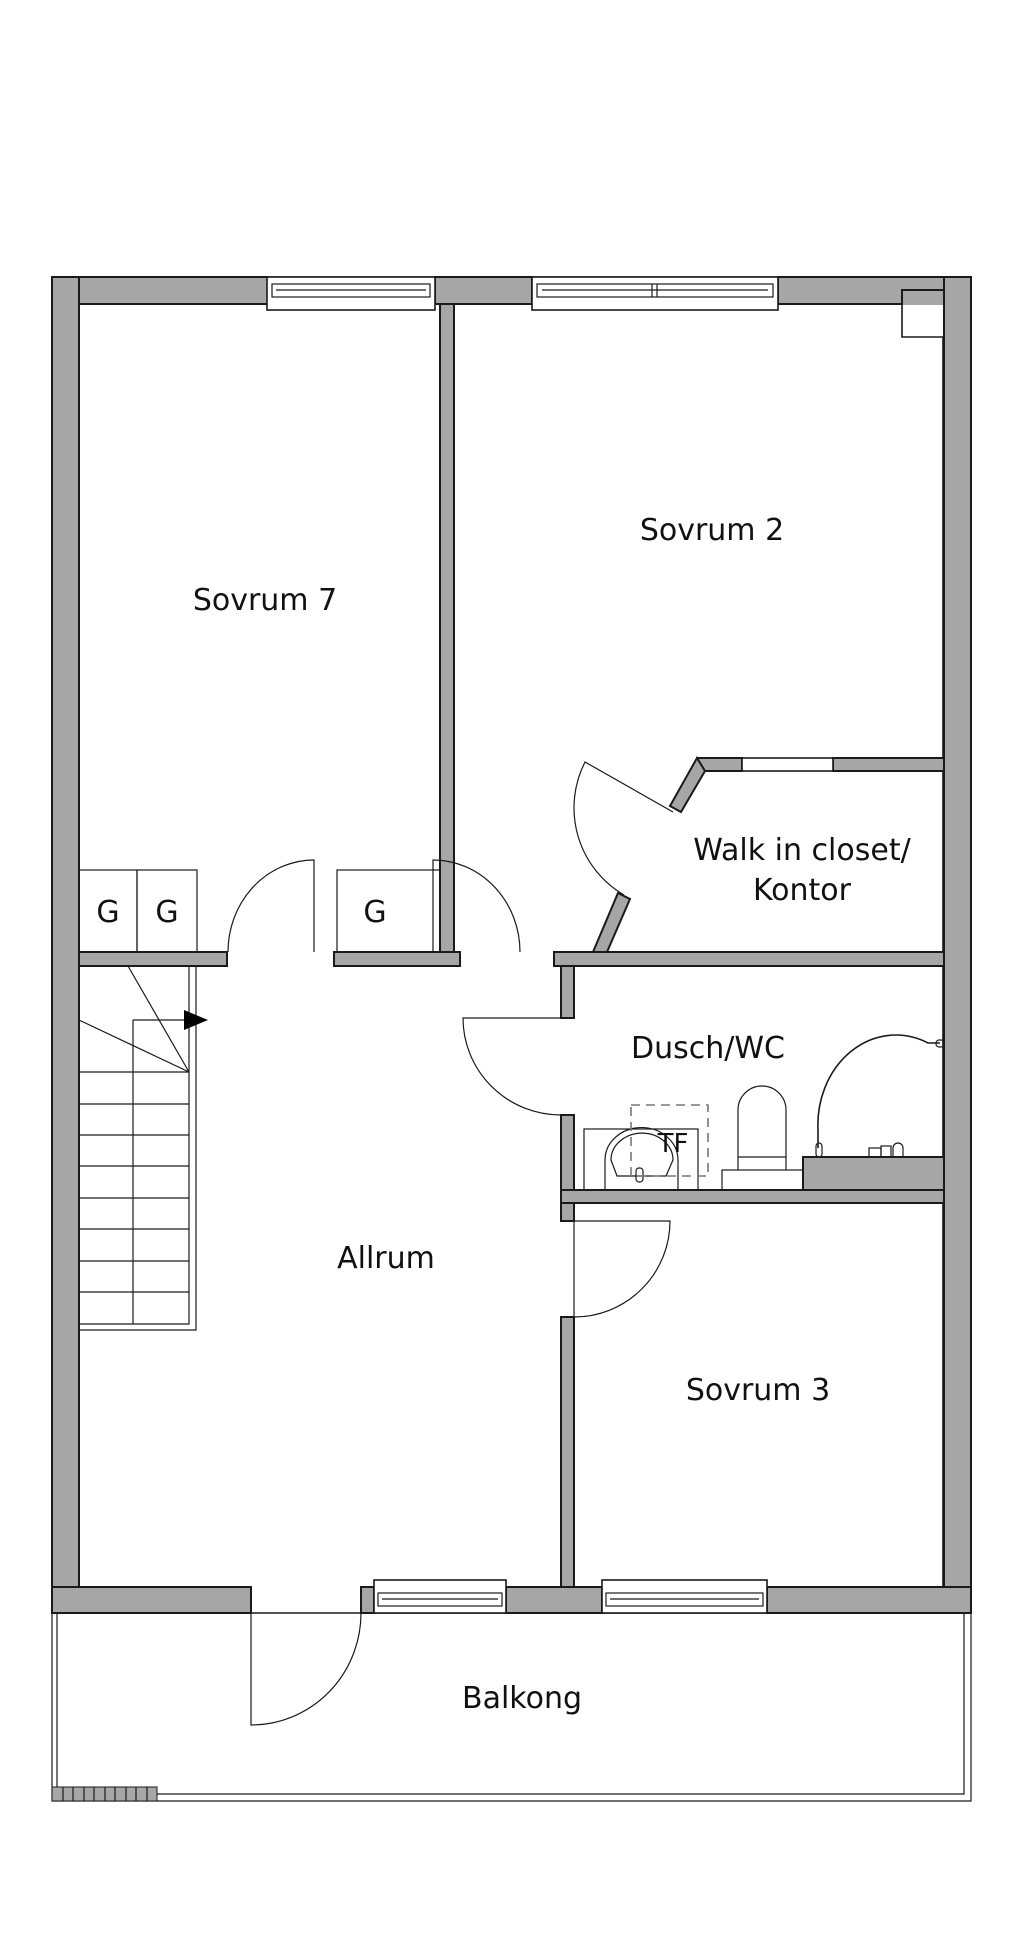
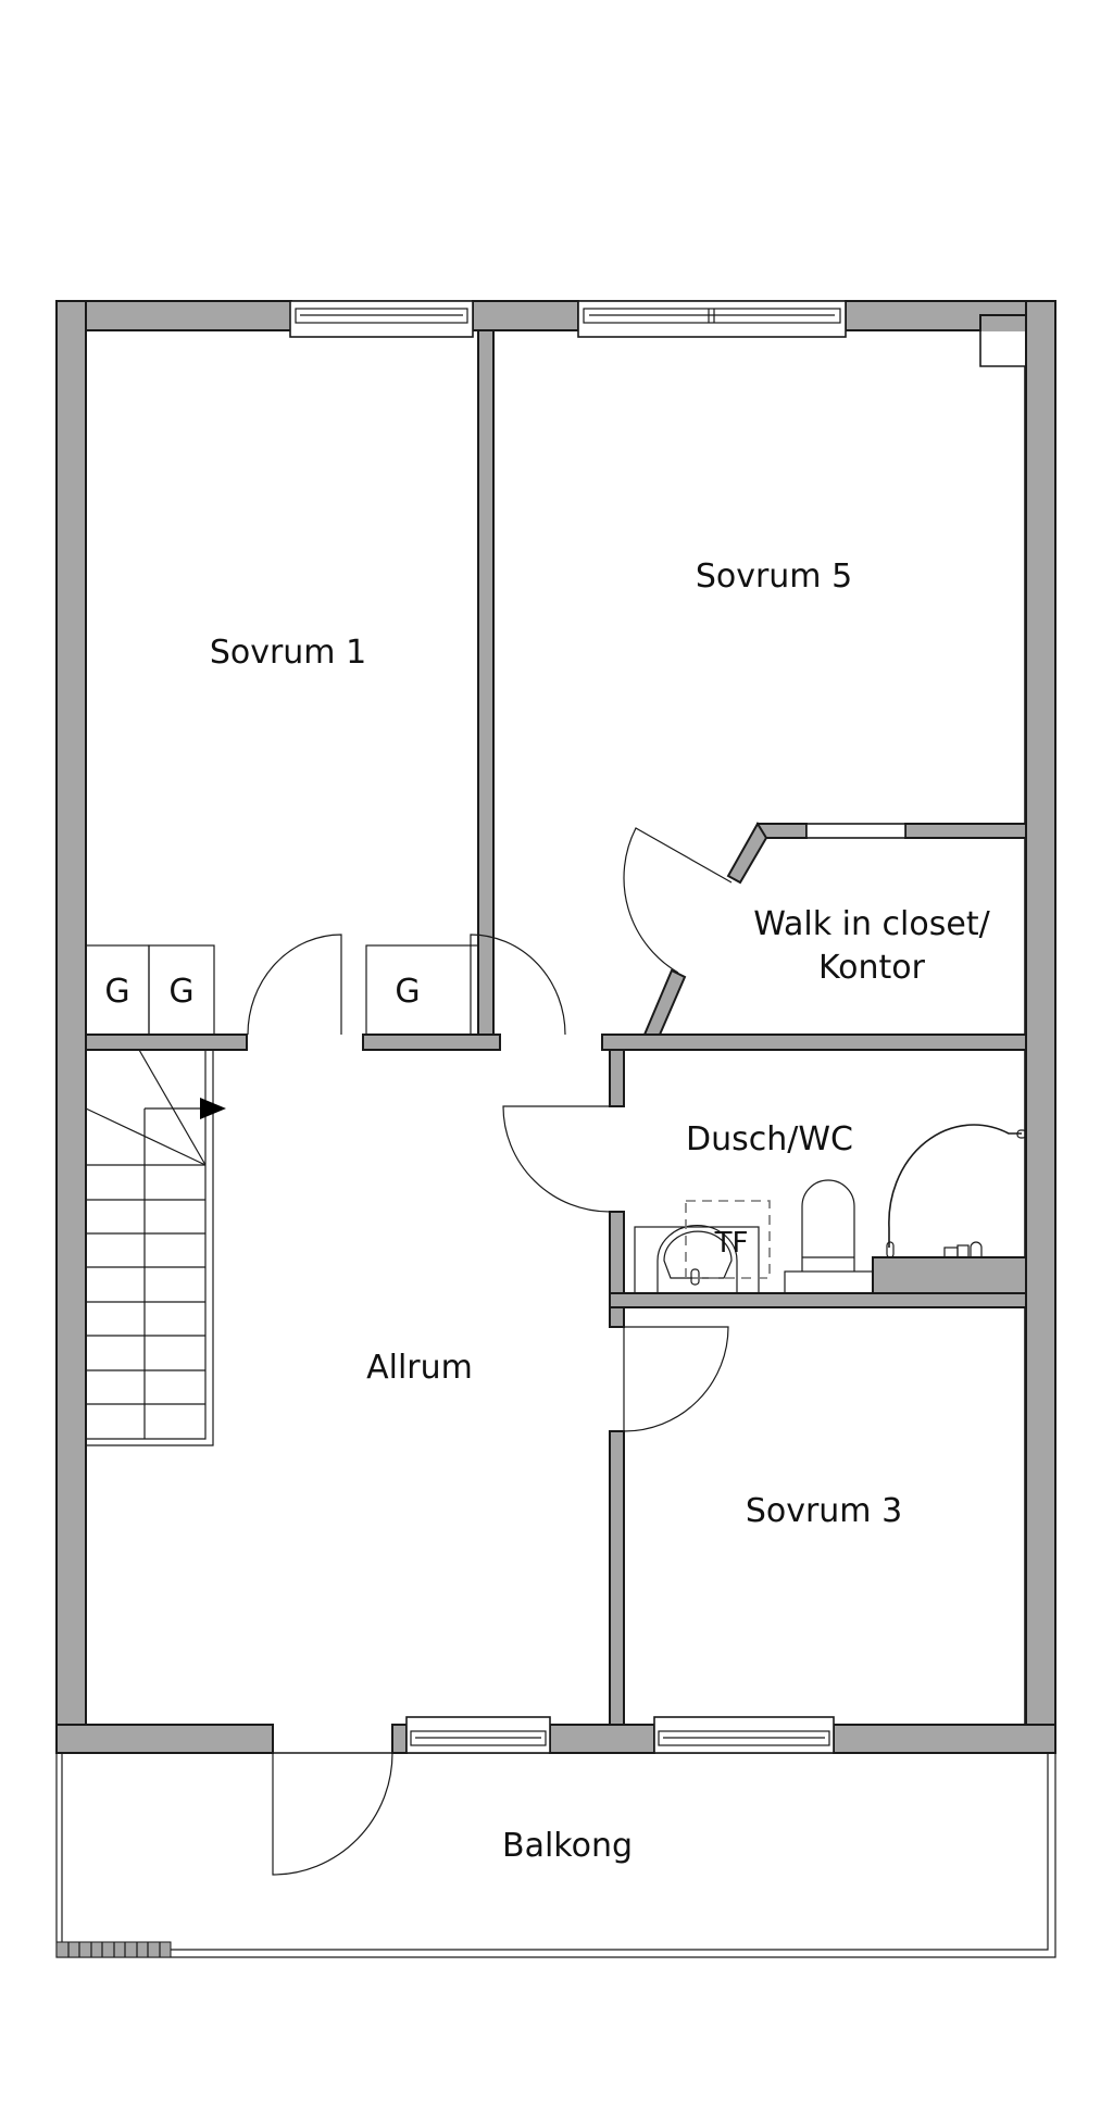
  G
  G
  G
  TF
- Sovrum 7
+ Sovrum 1
- Sovrum 2
+ Sovrum 5
  Walk in closet/
  Kontor
  Dusch/WC
  Allrum
  Sovrum 3
  Balkong
